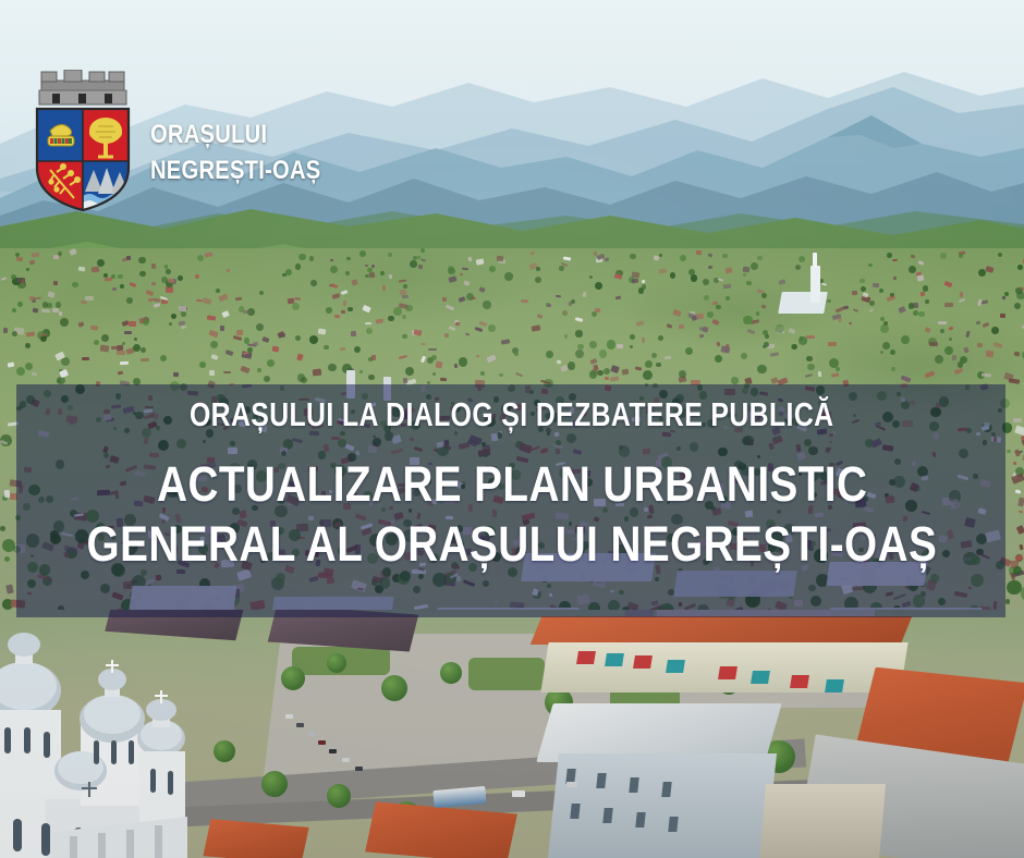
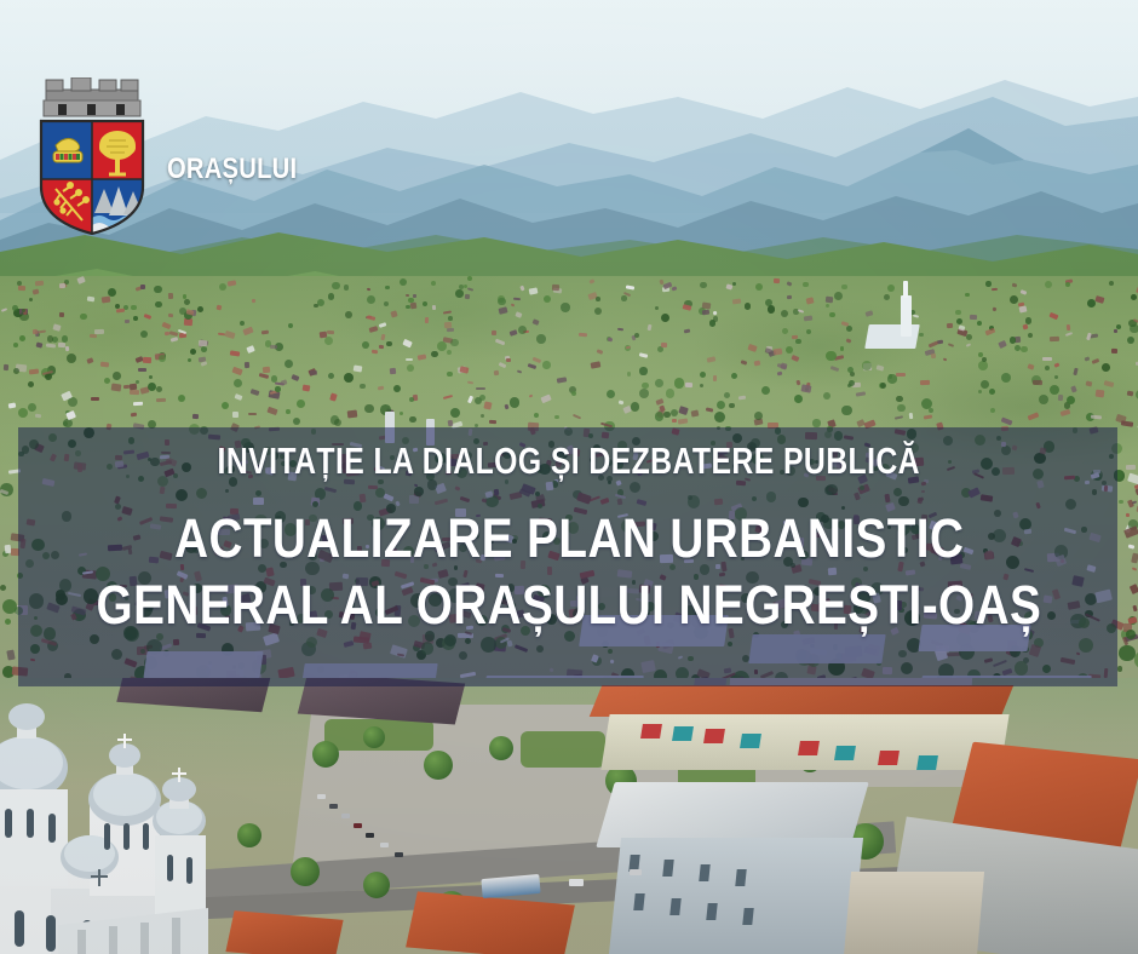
- ORAȘULUI LA DIALOG ȘI DEZBATERE PUBLICĂ
+ INVITAȚIE LA DIALOG ȘI DEZBATERE PUBLICĂ
  ACTUALIZARE PLAN URBANISTIC
  GENERAL AL ORAȘULUI NEGREȘTI-OAȘ
  ORAȘULUI
- NEGREȘTI-OAȘ
